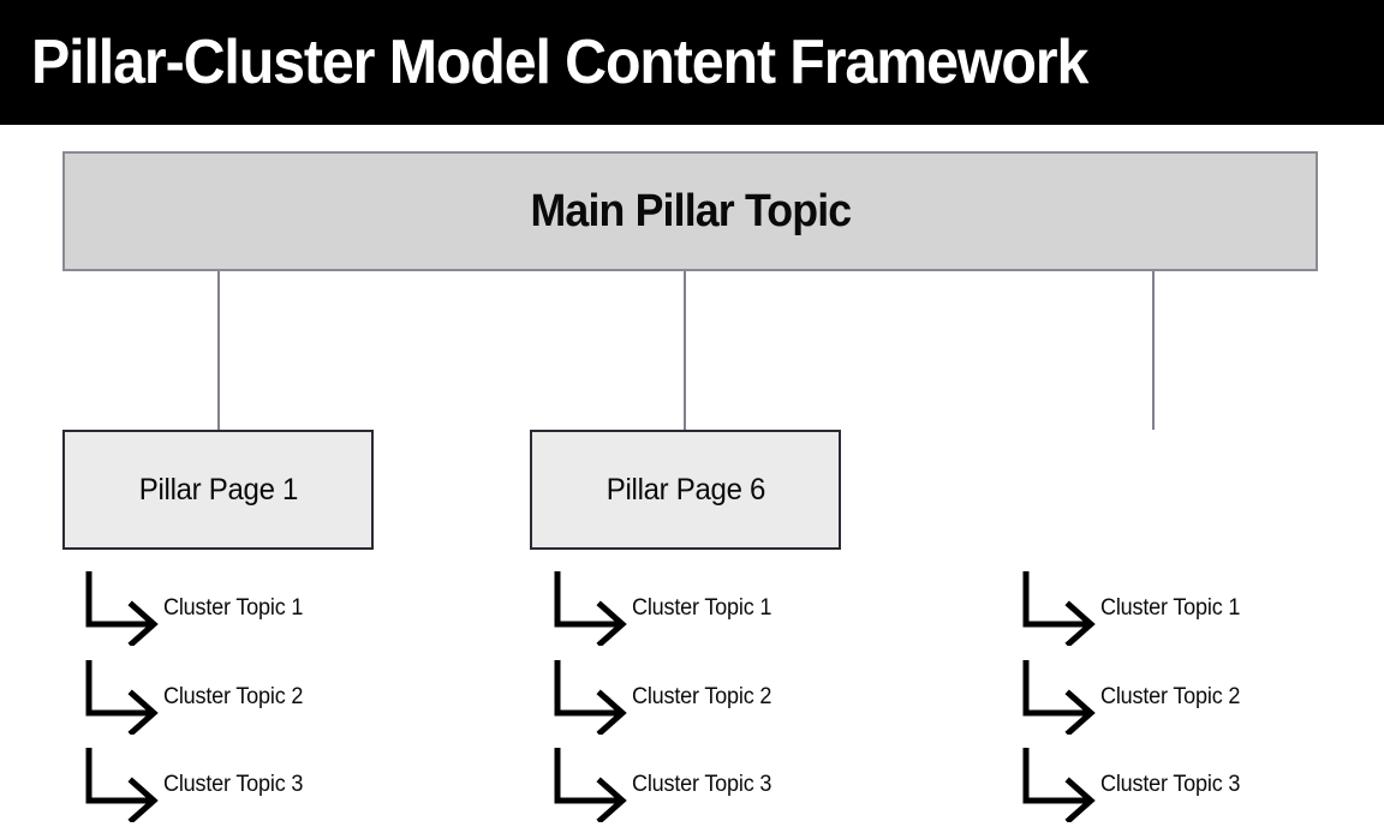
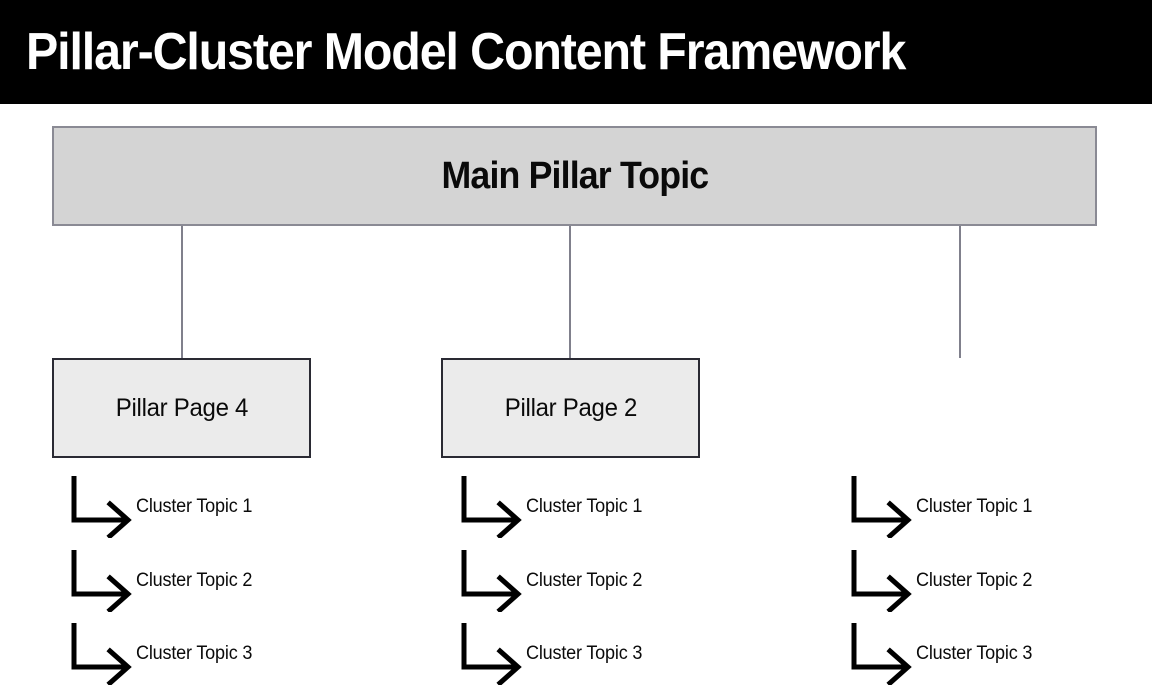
  Pillar-Cluster Model Content Framework
  Main Pillar Topic
- Pillar Page 1
+ Pillar Page 4
- Pillar Page 6
+ Pillar Page 2
  Cluster Topic 1
  Cluster Topic 2
  Cluster Topic 3
  Cluster Topic 1
  Cluster Topic 2
  Cluster Topic 3
  Cluster Topic 1
  Cluster Topic 2
  Cluster Topic 3
